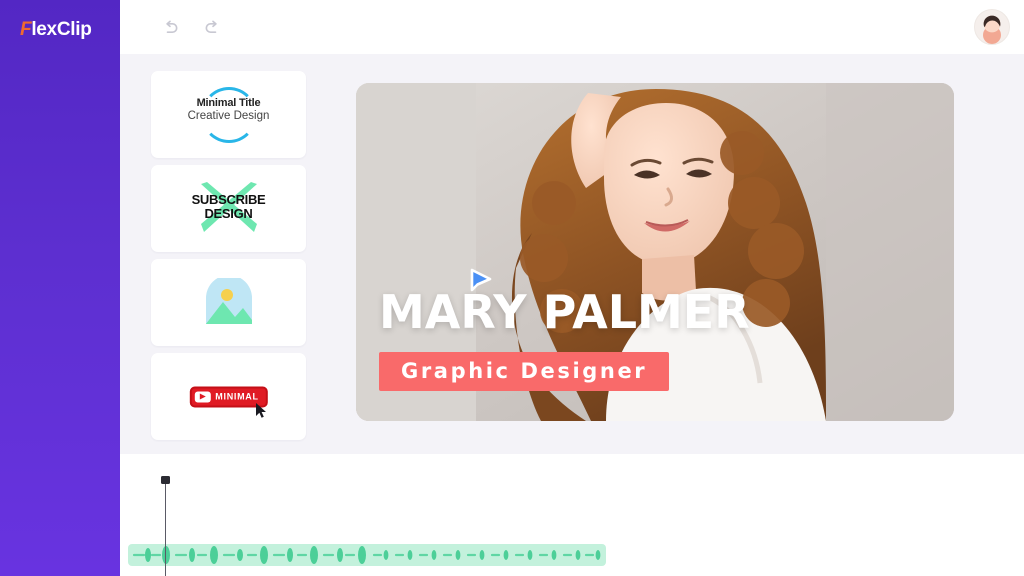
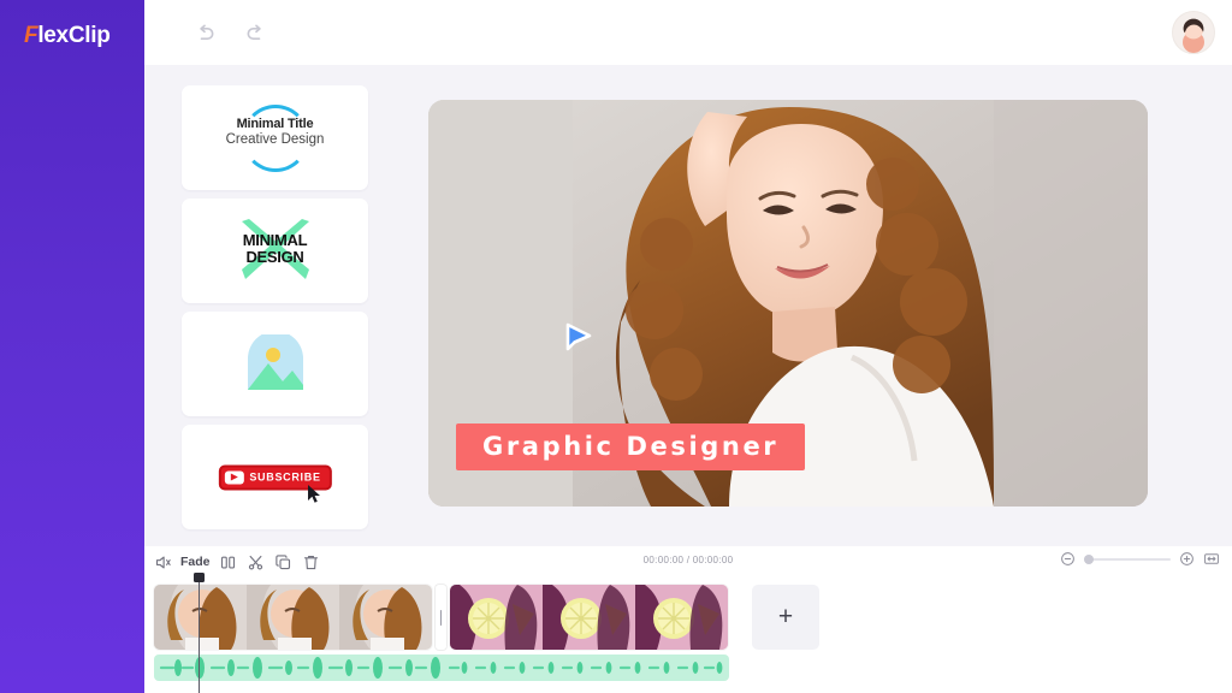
  F
  lexClip
  Minimal Title
  Creative Design
- SUBSCRIBE
+ MINIMAL
  DESIGN
- MINIMAL
+ SUBSCRIBE
- MARY PALMER
  Graphic Designer
+ Fade
+ 00:00:00 / 00:00:00
+ +
